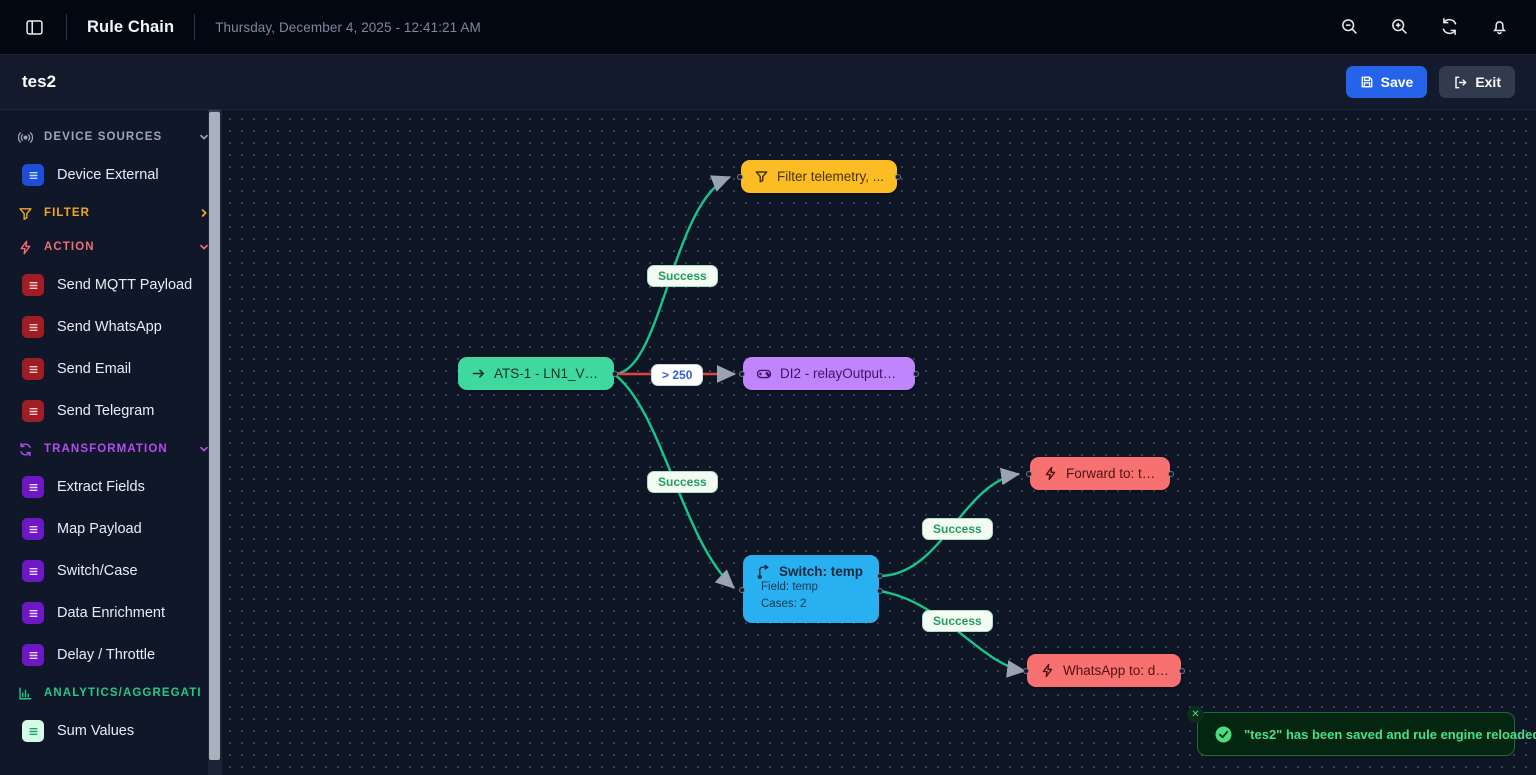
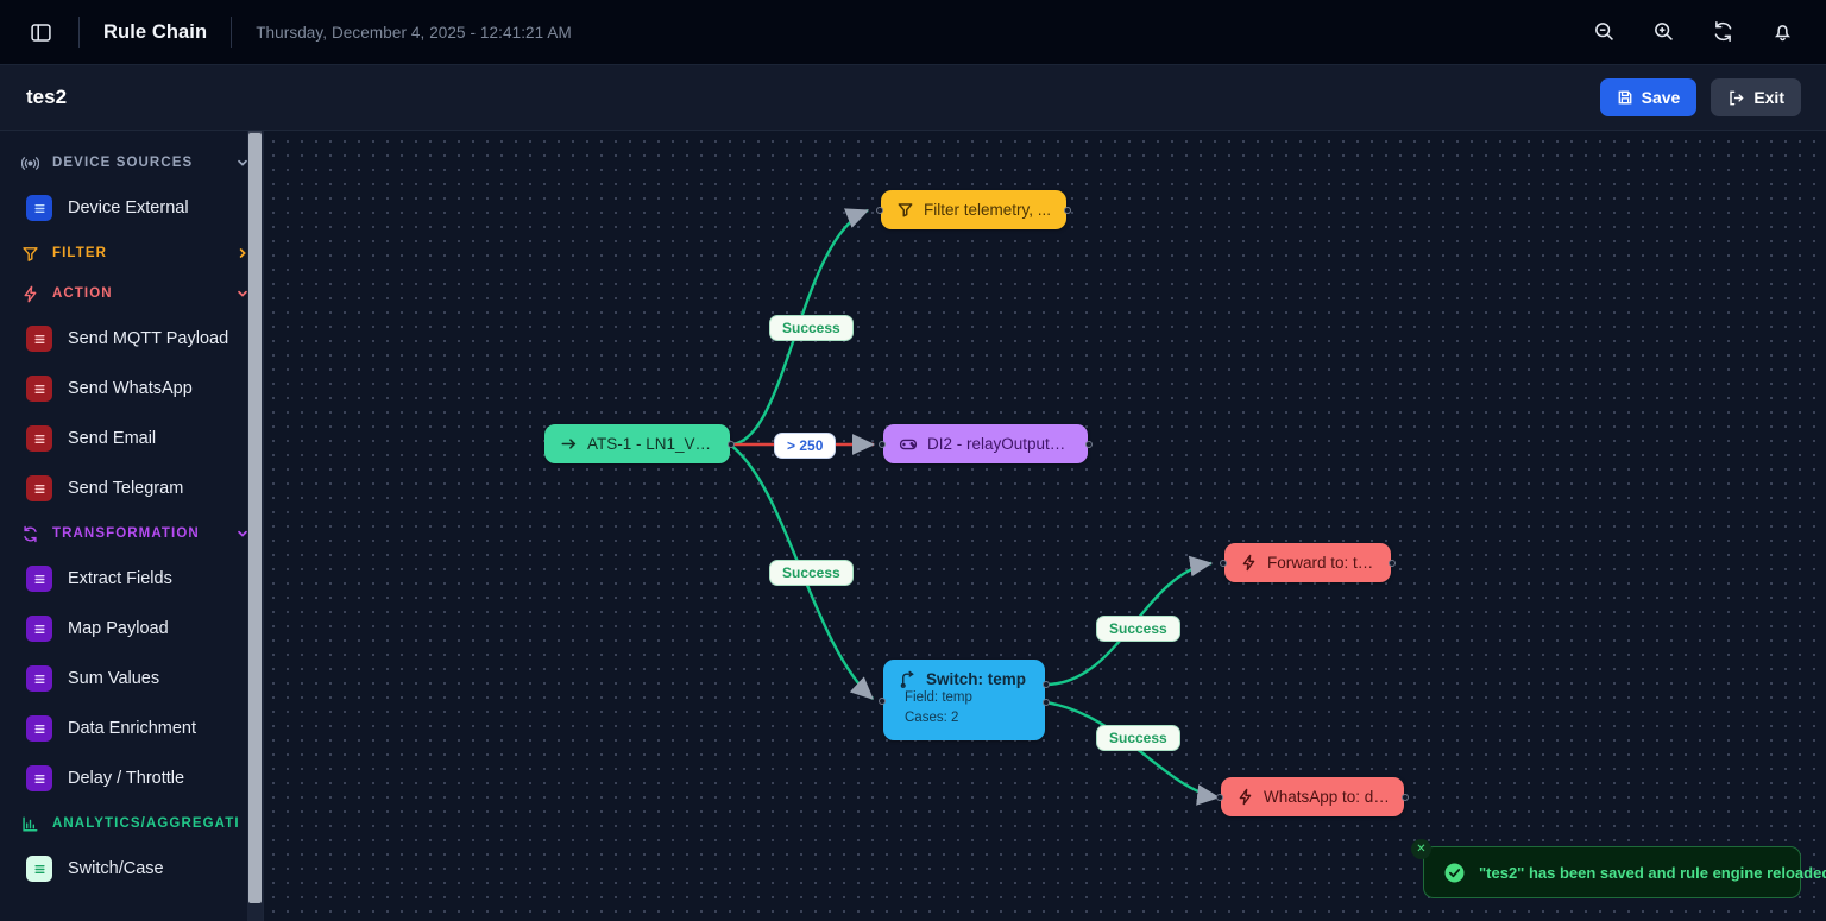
  Rule Chain
  Thursday, December 4, 2025 - 12:41:21 AM
  tes2
  Save
  Exit
  DEVICE SOURCES
  Device External
  FILTER
  ACTION
  Send MQTT Payload
  Send WhatsApp
  Send Email
  Send Telegram
  TRANSFORMATION
  Extract Fields
  Map Payload
- Switch/Case
+ Sum Values
  Data Enrichment
  Delay / Throttle
  ANALYTICS/AGGREGATI
- Sum Values
+ Switch/Case
  ATS-1 - LN1_V1_v..
  Filter telemetry, ...
  DI2 - relayOutput2 (...
  Switch: temp
  Field: temp
  Cases: 2
  Forward to: tesst
  WhatsApp to: de...
  Success
  > 250
  Success
  Success
  Success
  "tes2" has been saved and rule engine reloade
  ✕
